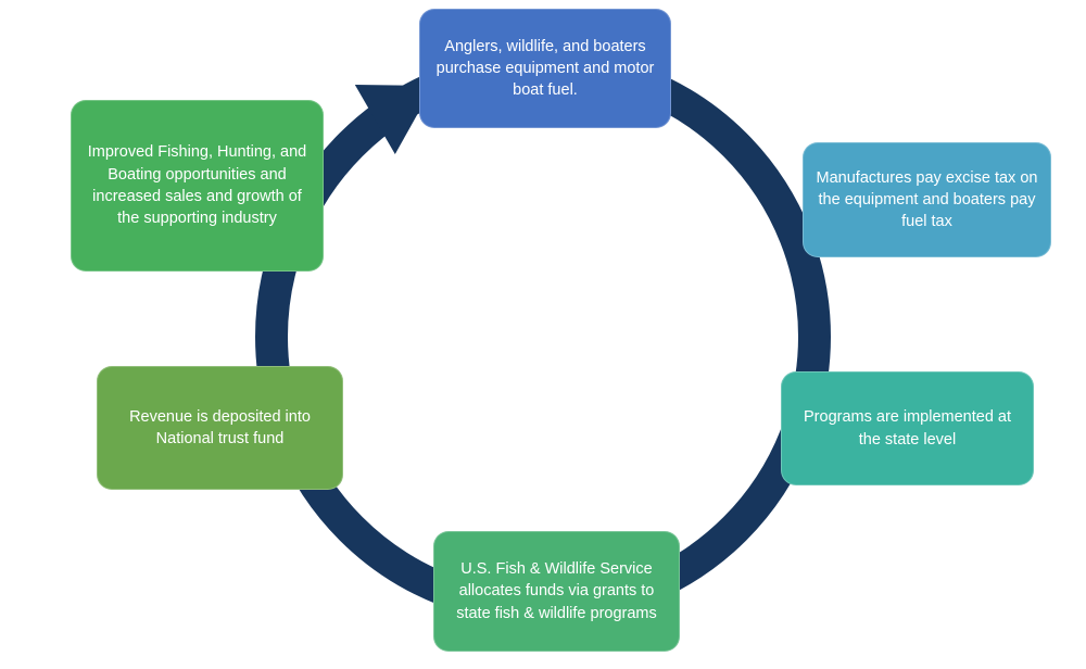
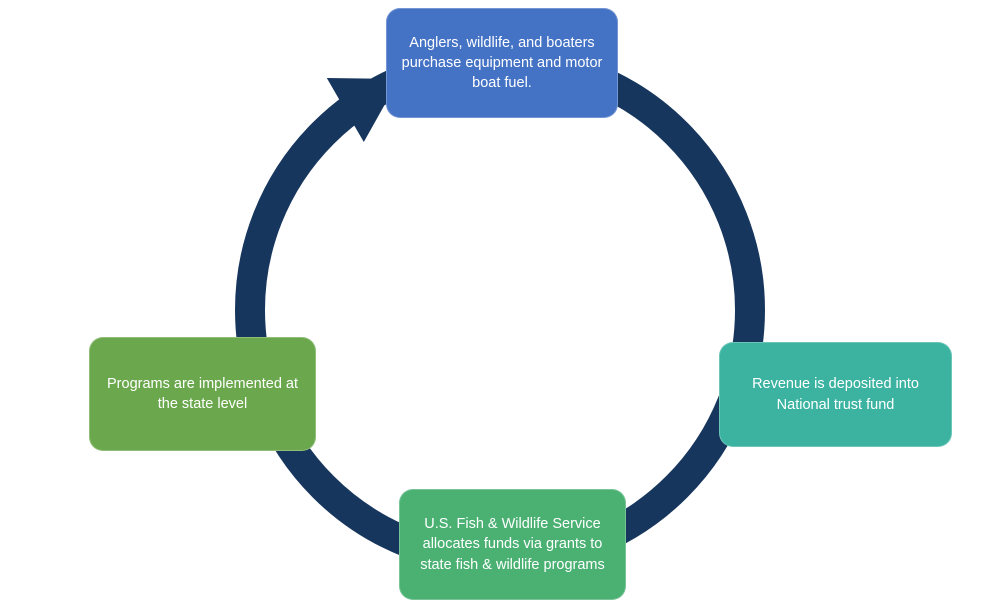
  Anglers, wildlife, and boaters purchase equipment and motor boat fuel.
- Manufactures pay excise tax on the equipment and boaters pay fuel tax
- Programs are implemented at the state level
+ Revenue is deposited into National trust fund
  U.S. Fish & Wildlife Service allocates funds via grants to state fish & wildlife programs
- Revenue is deposited into National trust fund
+ Programs are implemented at the state level
- Improved Fishing, Hunting, and Boating opportunities and increased sales and growth of the supporting industry
